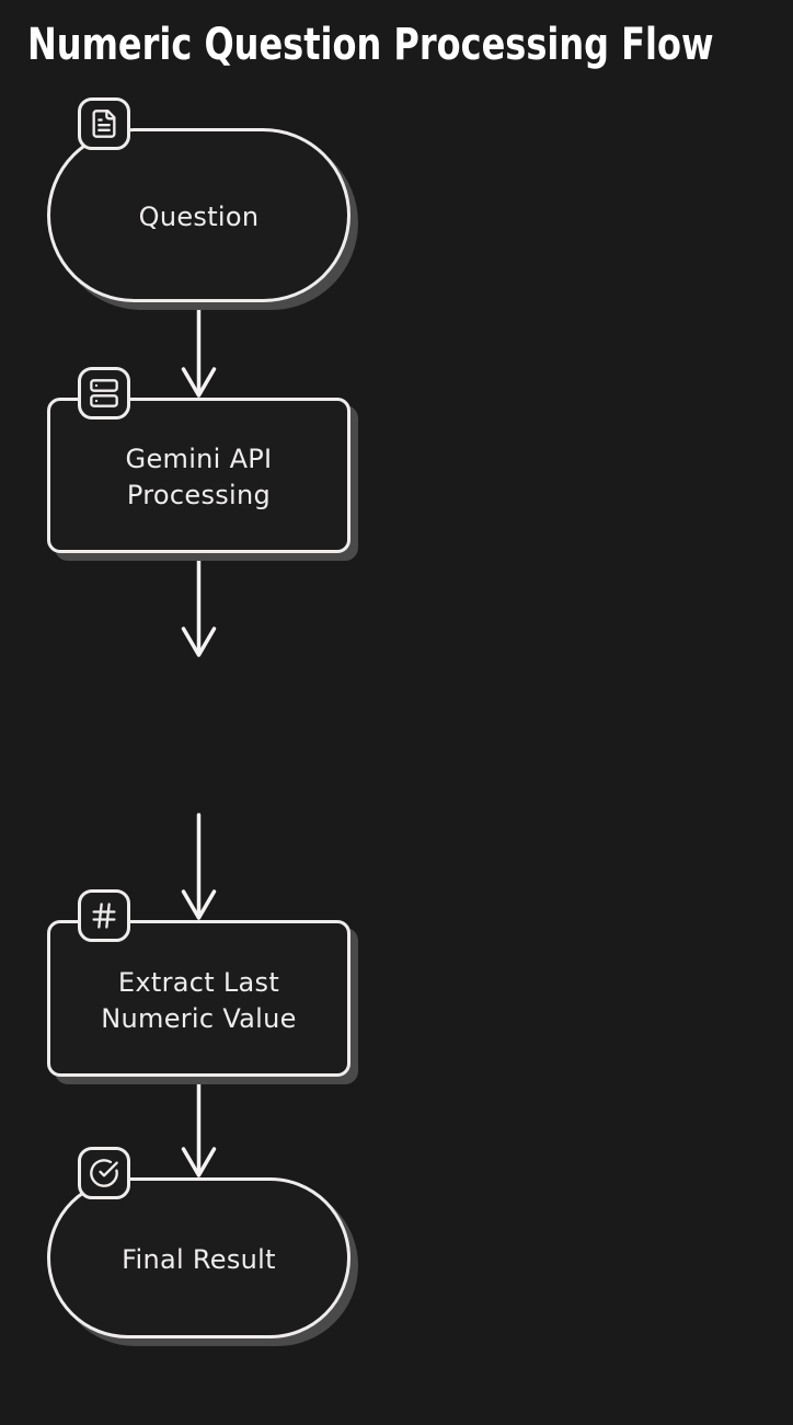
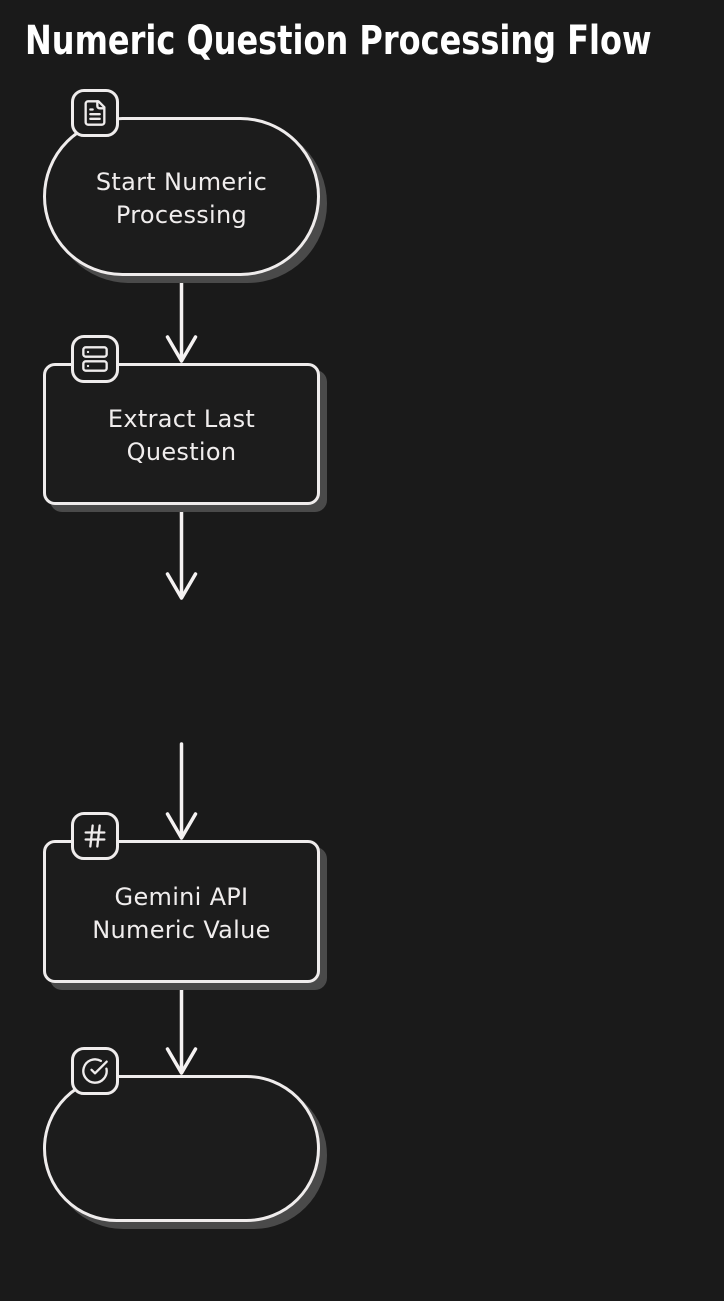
  Numeric Question Processing Flow
+ Start Numeric
- Question
+ Processing
- Gemini API
+ Extract Last
- Processing
+ Question
- Extract Last
+ Gemini API
  Numeric Value
- Final Result
